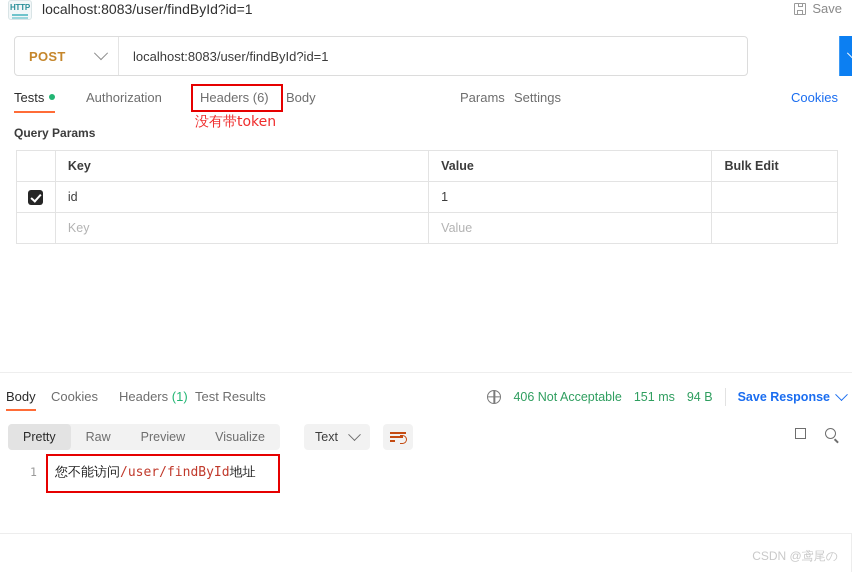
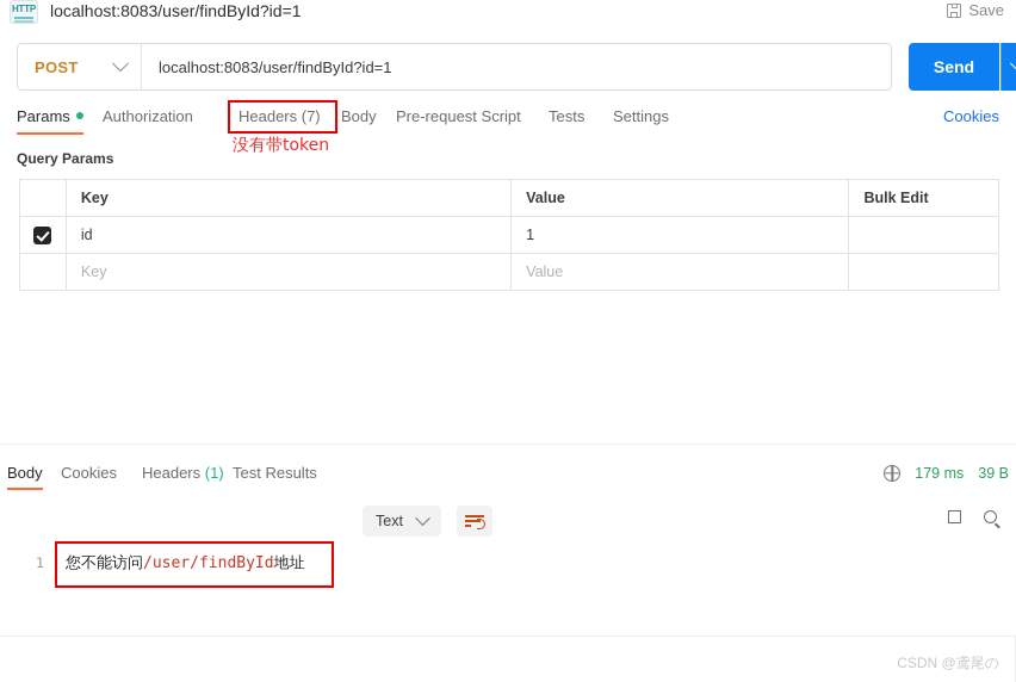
  HTTP
  localhost:8083/user/findById?id=1
  Save
  POST
  localhost:8083/user/findById?id=1
+ Send
- Tests
+ Params
  Authorization
- Headers (6)
+ Headers (7)
  Body
+ Pre-request Script
- Params
+ Tests
  Settings
  Cookies
  没有带token
  Query Params
  Key
  Value
  Bulk Edit
  id
  1
  Key
  Value
  Body
  Cookies
  Headers (1)
  Test Results
- 406 Not Acceptable
- 151 ms
+ 179 ms
- 94 B
+ 39 B
- Save Response
- Pretty
- Raw
- Preview
- Visualize
  Text
  1
  您不能访问/user/findById地址
  CSDN @鸢尾の
